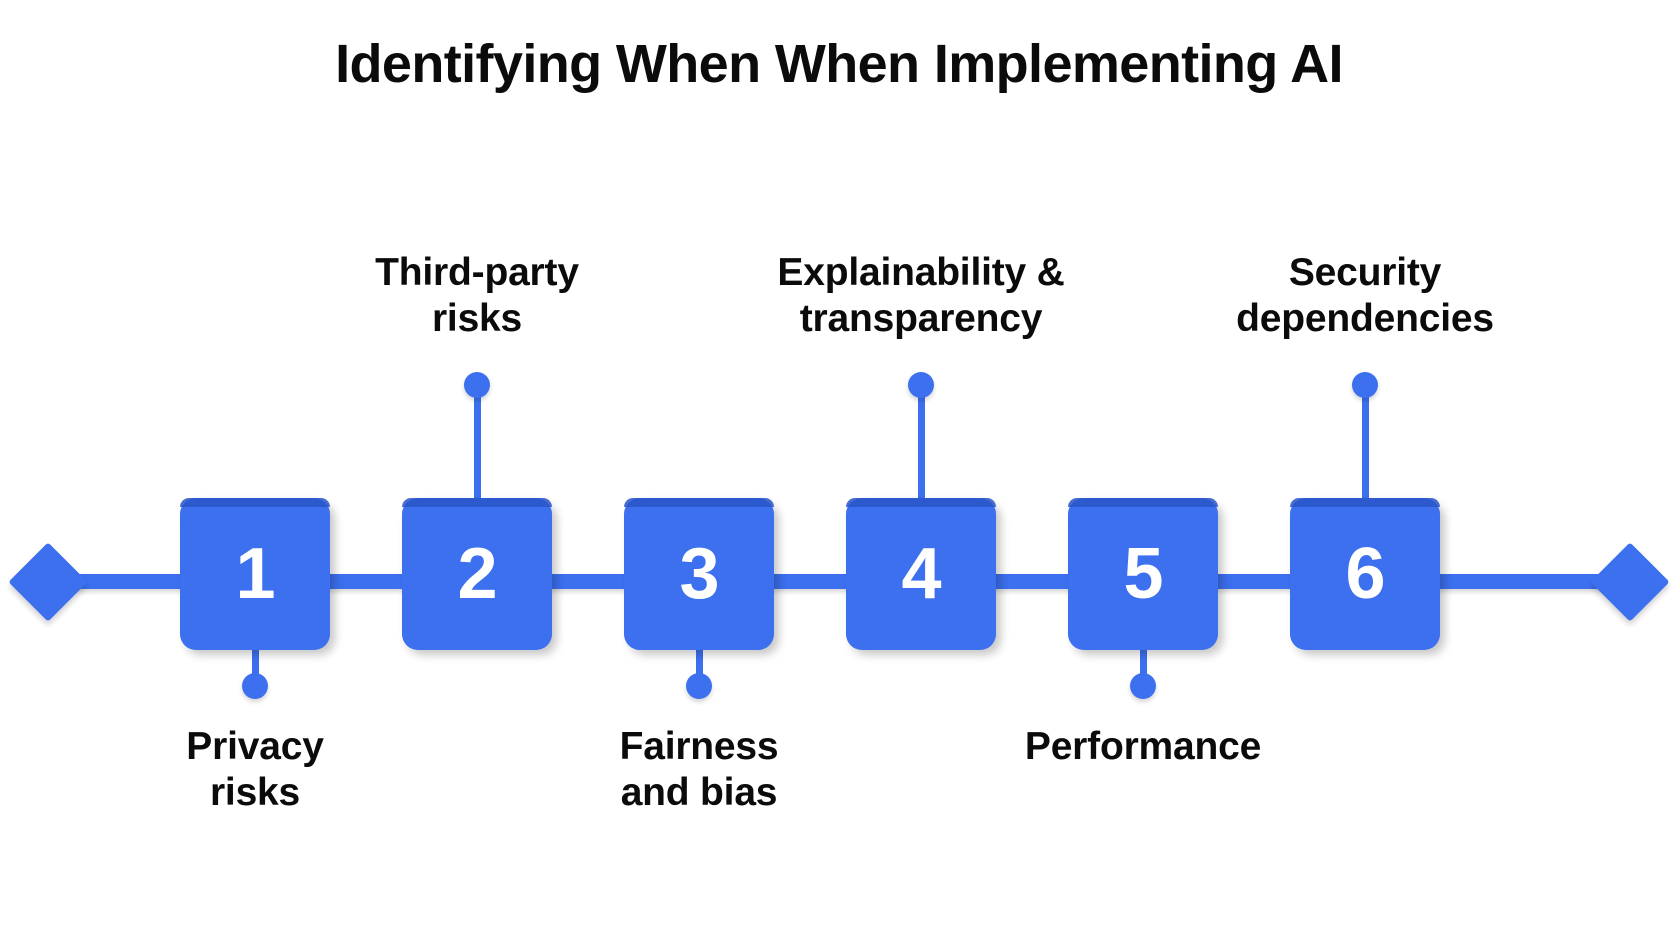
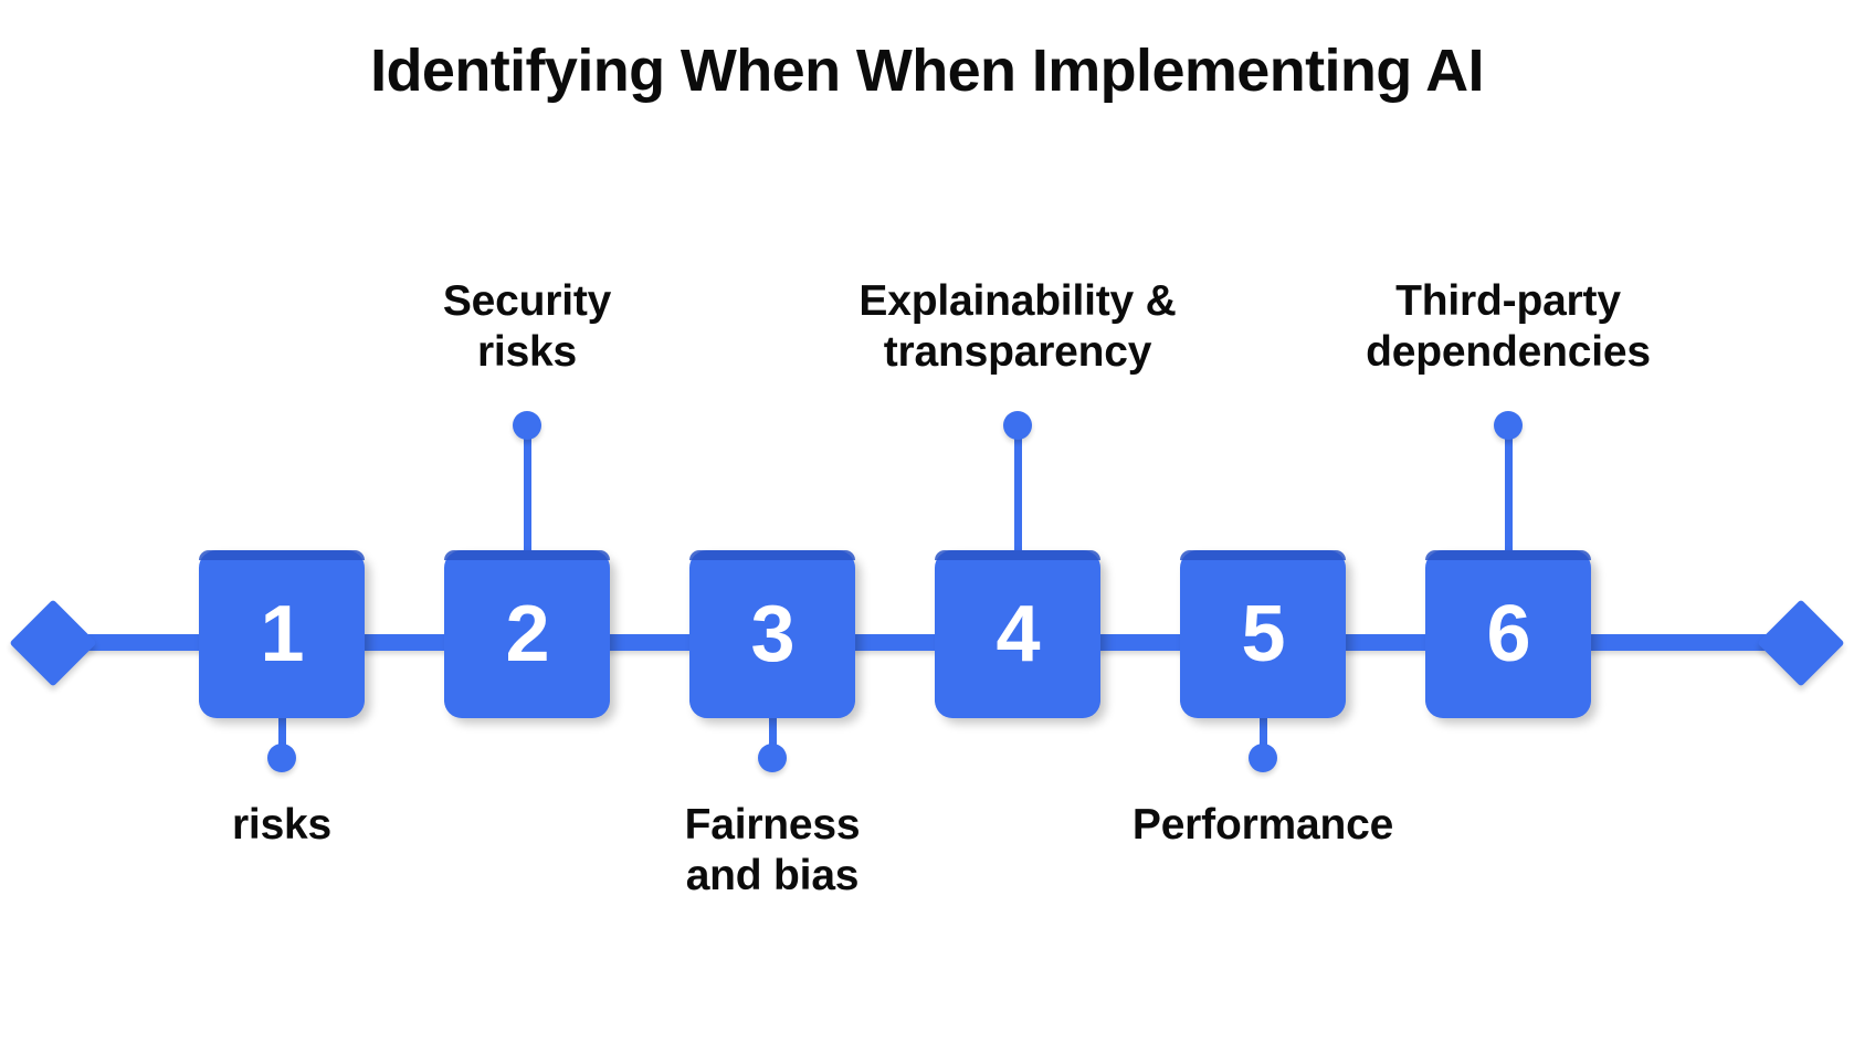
  Identifying When When Implementing AI
  1
- Privacy
  risks
  2
- Third-party
+ Security
  risks
  3
  Fairness
  and bias
  4
  Explainability &
  transparency
  5
  Performance
  6
- Security
+ Third-party
  dependencies
